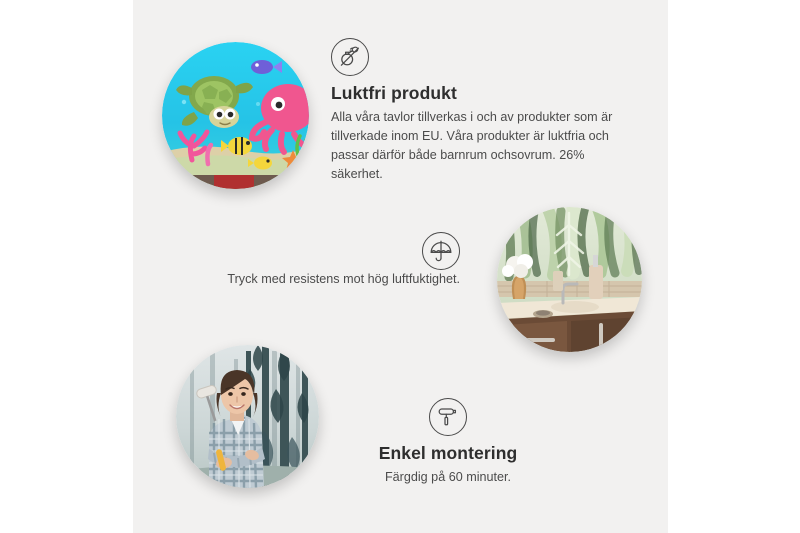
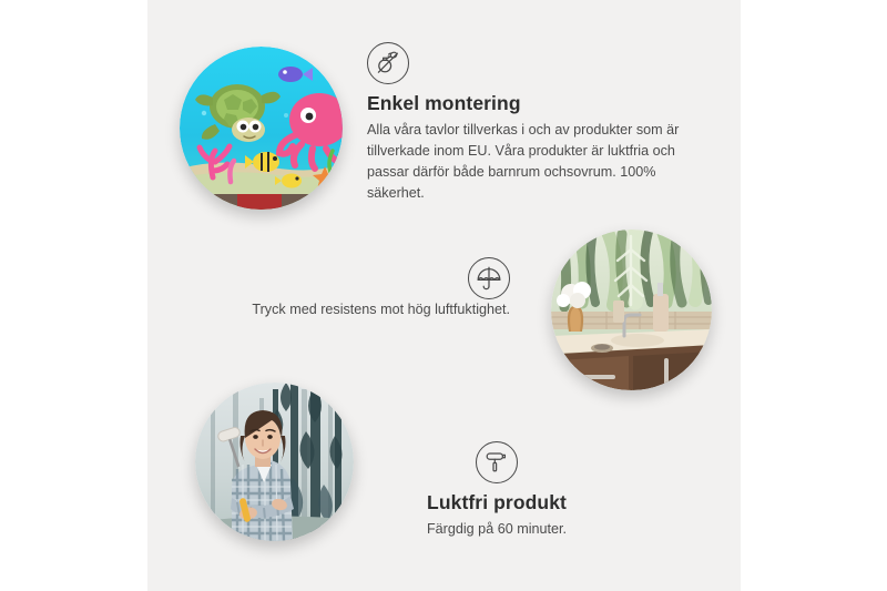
- Luktfri produkt
+ Enkel montering
- Alla våra tavlor tillverkas i och av produkter som är tillverkade inom EU. Våra produkter är luktfria och passar därför både barnrum ochsovrum. 26% säkerhet.
+ Alla våra tavlor tillverkas i och av produkter som är tillverkade inom EU. Våra produkter är luktfria och passar därför både barnrum ochsovrum. 100% säkerhet.
  Tryck med resistens mot hög luftfuktighet.
- Enkel montering
+ Luktfri produkt
  Färgdig på 60 minuter.
